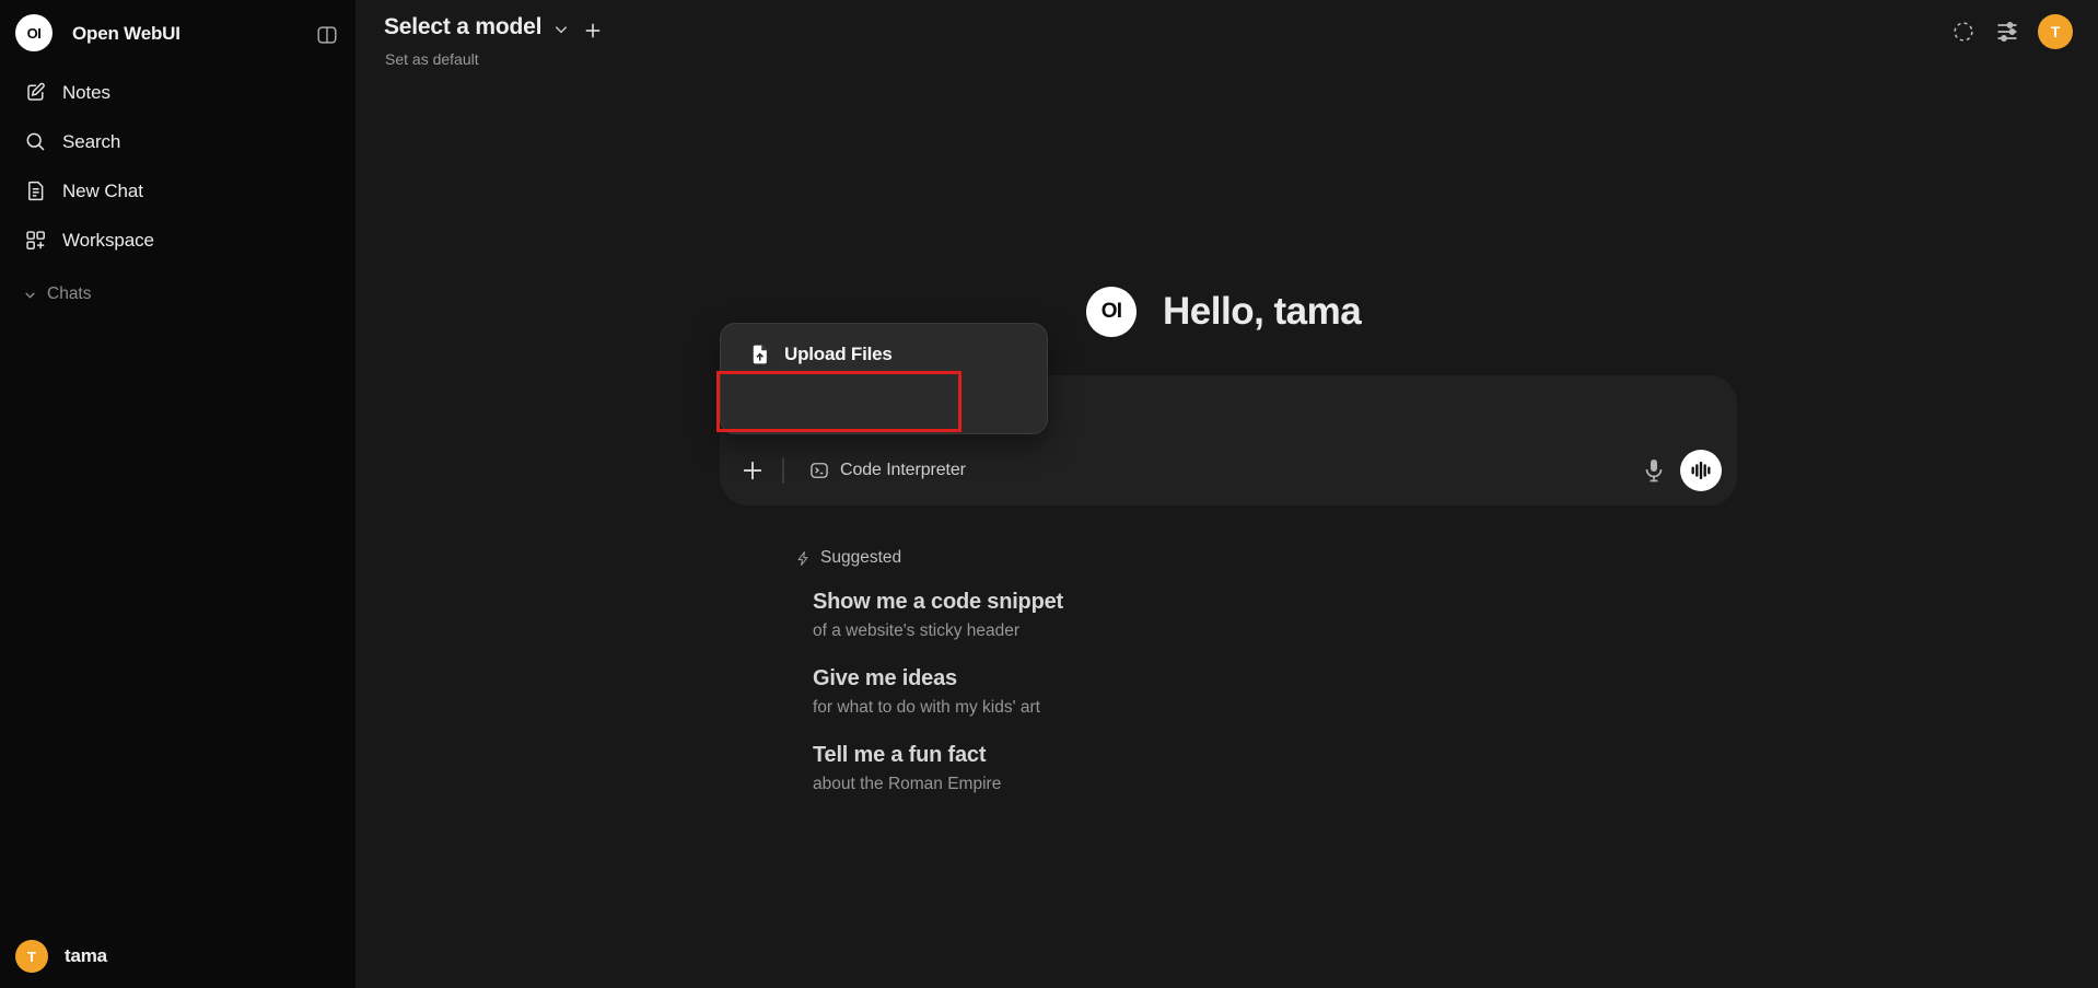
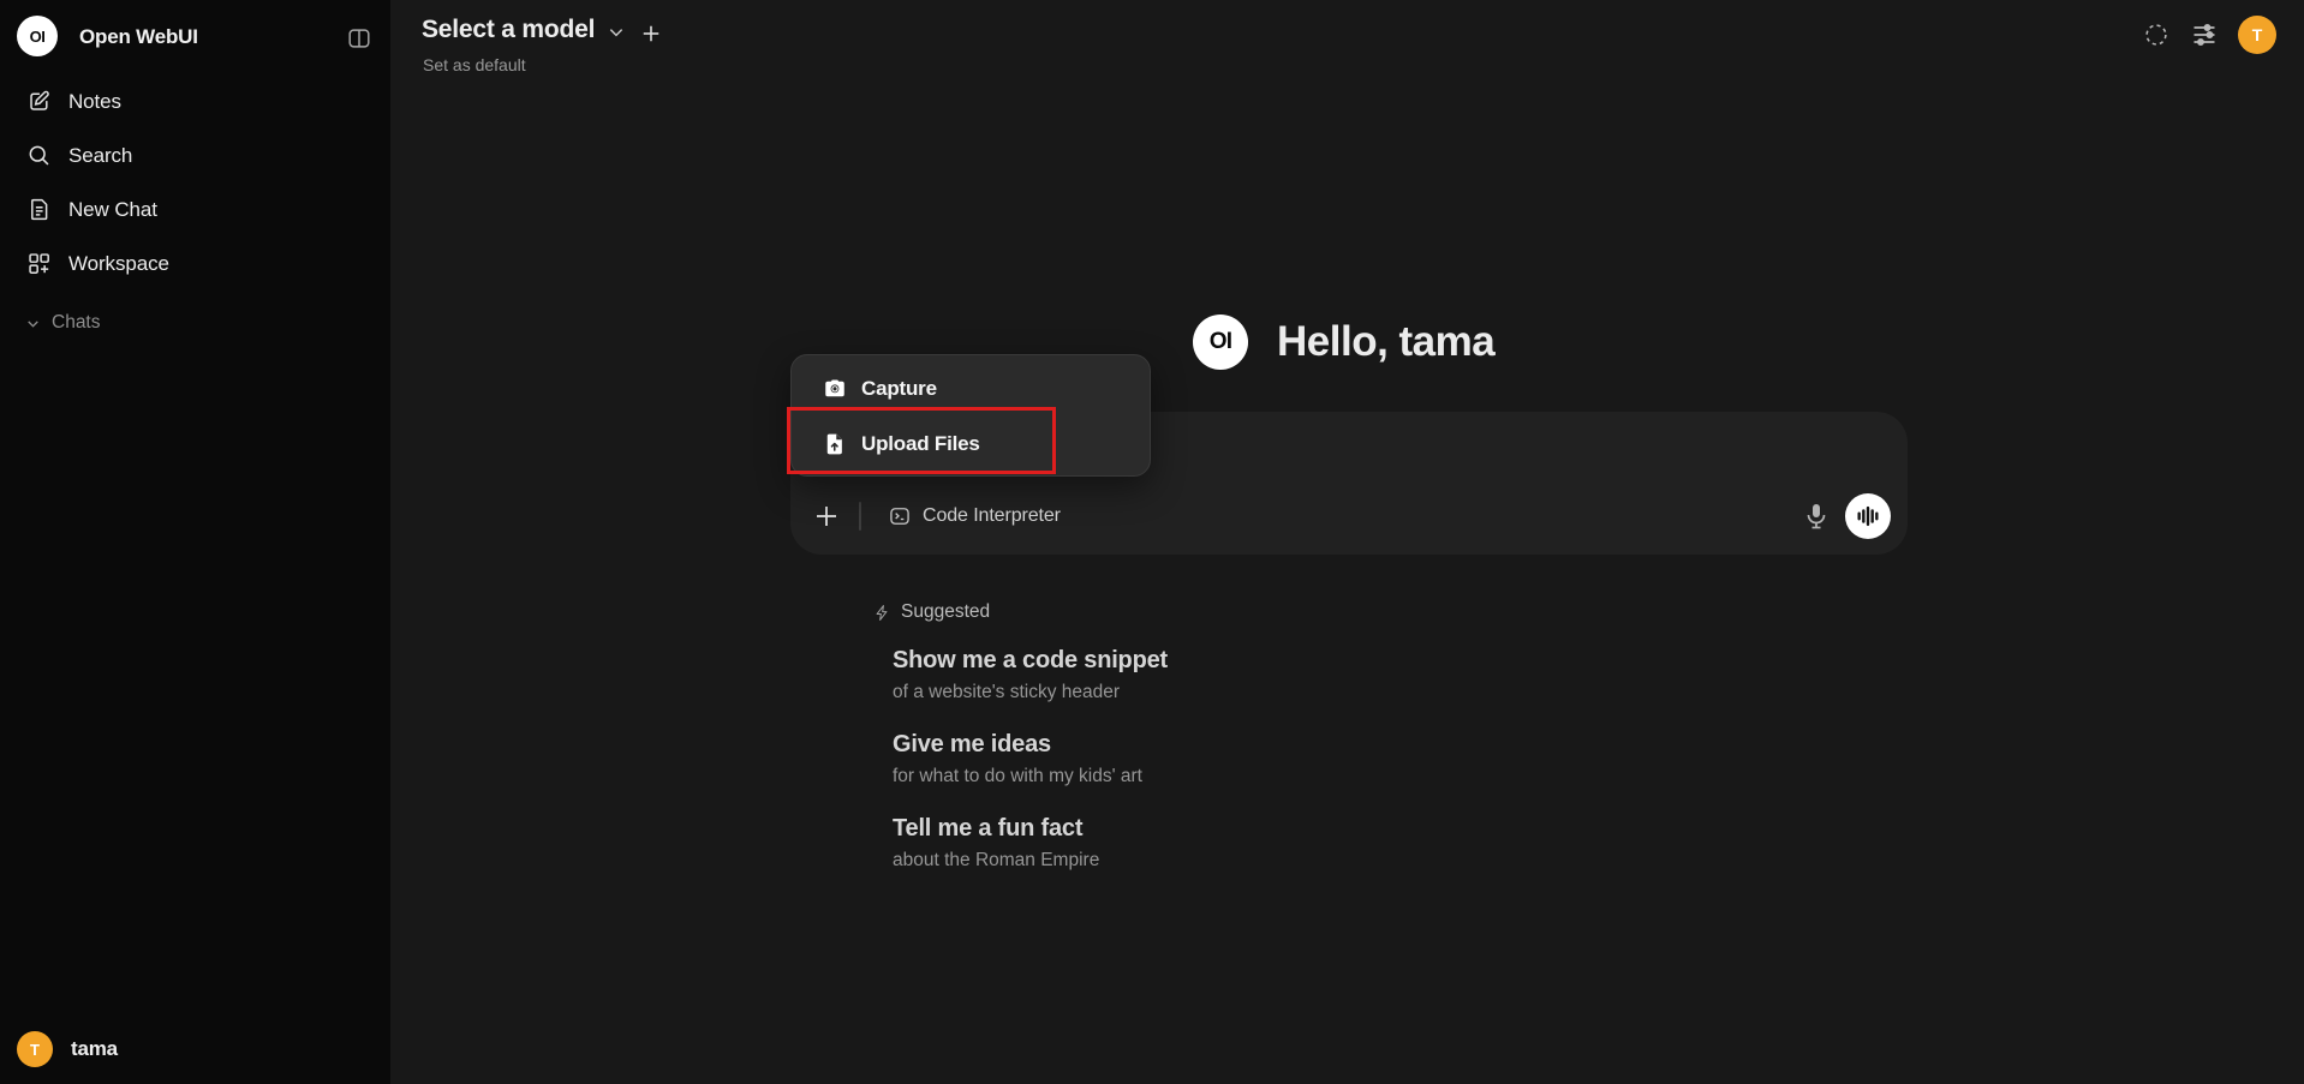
  OI
  Open WebUI
  Notes
  Search
  New Chat
  Workspace
  Chats
  T
  tama
  Select a model
  Set as default
  T
  OI
  Hello, tama
  Code Interpreter
+ Capture
  Upload Files
  Suggested
  Show me a code snippet
  of a website's sticky header
  Give me ideas
  for what to do with my kids' art
  Tell me a fun fact
  about the Roman Empire
